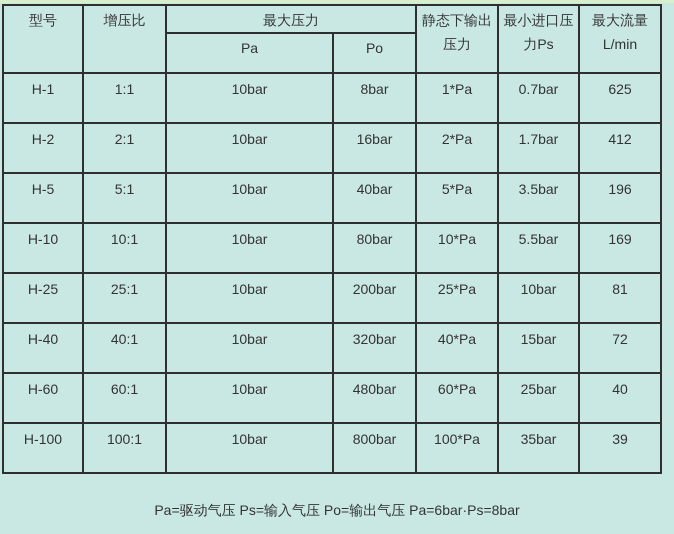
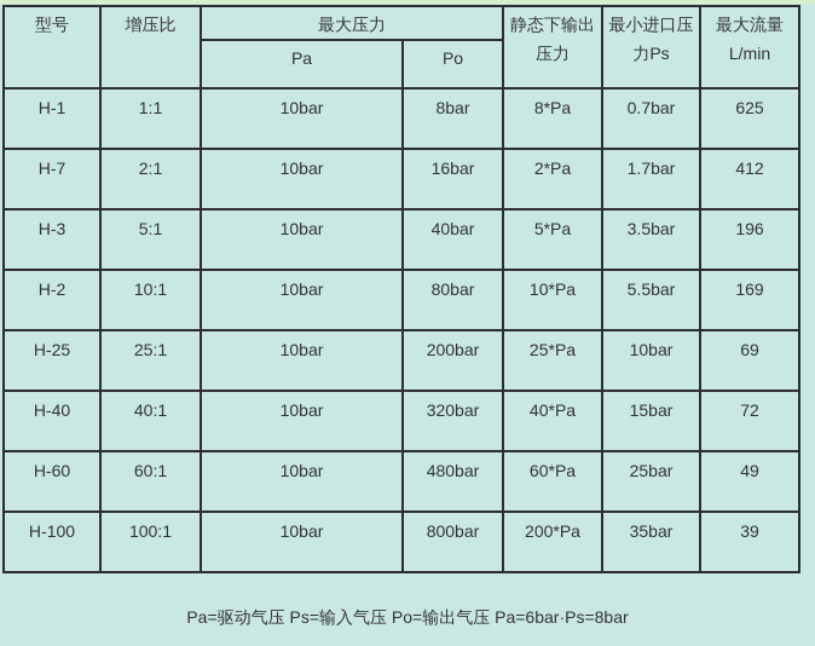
  型号	增压比	最大压力	静态下输出压力	最小进口压力Ps	最大流量 L/min
  Pa	Po
- H-1	1:1	10bar	8bar	1*Pa	0.7bar	625
+ H-1	1:1	10bar	8bar	8*Pa	0.7bar	625
- H-2	2:1	10bar	16bar	2*Pa	1.7bar	412
+ H-7	2:1	10bar	16bar	2*Pa	1.7bar	412
- H-5	5:1	10bar	40bar	5*Pa	3.5bar	196
+ H-3	5:1	10bar	40bar	5*Pa	3.5bar	196
- H-10	10:1	10bar	80bar	10*Pa	5.5bar	169
+ H-2	10:1	10bar	80bar	10*Pa	5.5bar	169
- H-25	25:1	10bar	200bar	25*Pa	10bar	81
+ H-25	25:1	10bar	200bar	25*Pa	10bar	69
  H-40	40:1	10bar	320bar	40*Pa	15bar	72
- H-60	60:1	10bar	480bar	60*Pa	25bar	40
+ H-60	60:1	10bar	480bar	60*Pa	25bar	49
- H-100	100:1	10bar	800bar	100*Pa	35bar	39
+ H-100	100:1	10bar	800bar	200*Pa	35bar	39
  Pa=驱动气压 Ps=输入气压 Po=输出气压 Pa=6bar·Ps=8bar
